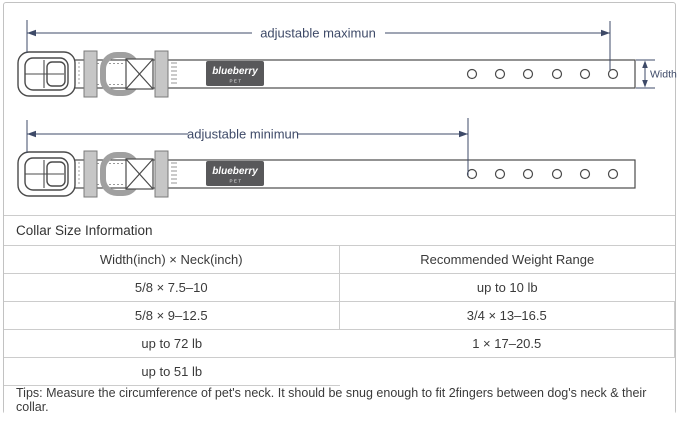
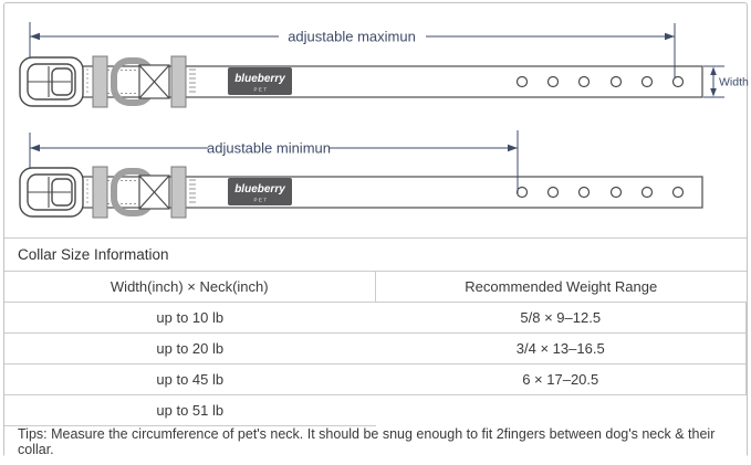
  adjustable maximun
  adjustable minimun
  Width
  Collar Size Information
  Width(inch) × Neck(inch)
  Recommended Weight Range
- 5/8 × 7.5–10
  up to 10 lb
  5/8 × 9–12.5
+ up to 20 lb
  3/4 × 13–16.5
- up to 72 lb
+ up to 45 lb
- 1 × 17–20.5
+ 6 × 17–20.5
  up to 51 lb
  Tips: Measure the circumference of pet's neck. It should be snug enough to fit 2fingers between dog's neck & their collar.
